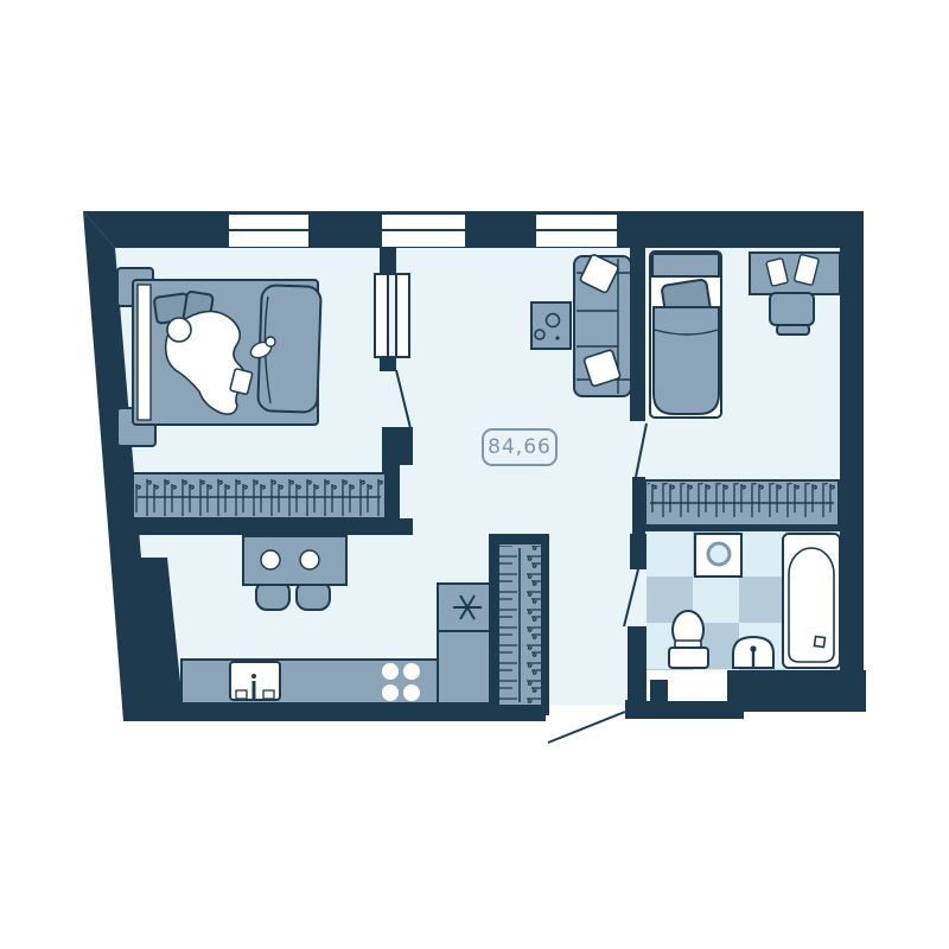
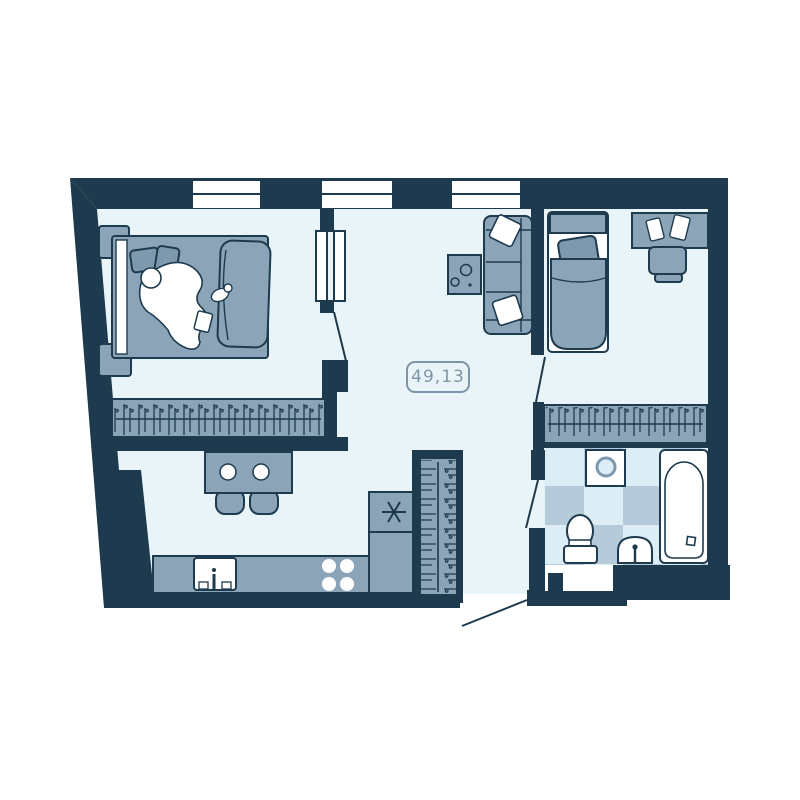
- 84,66
+ 49,13
